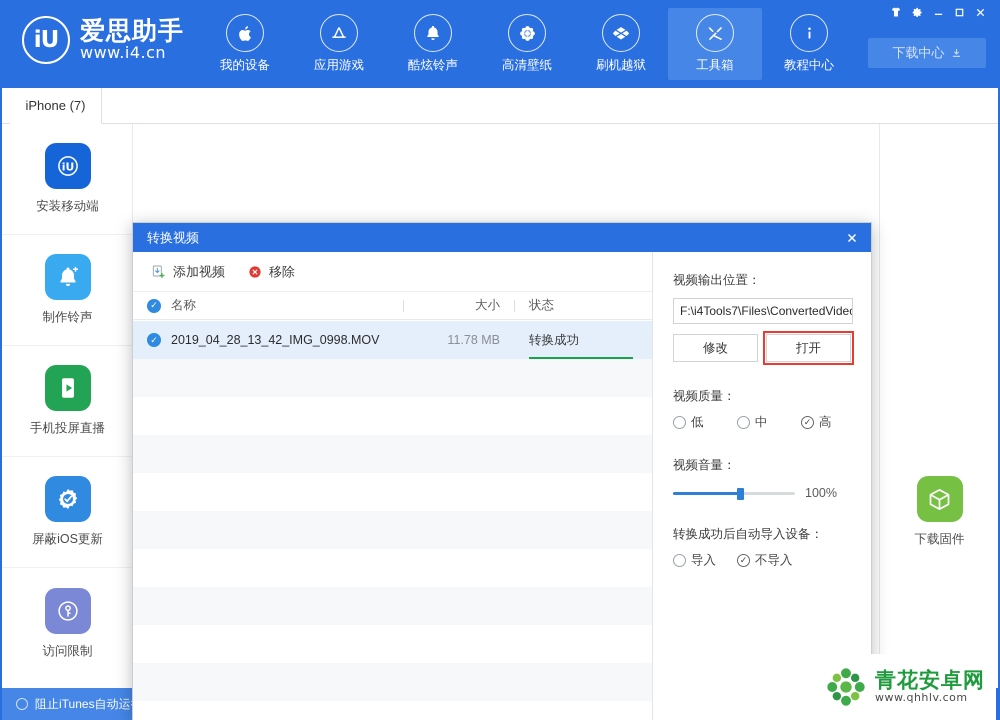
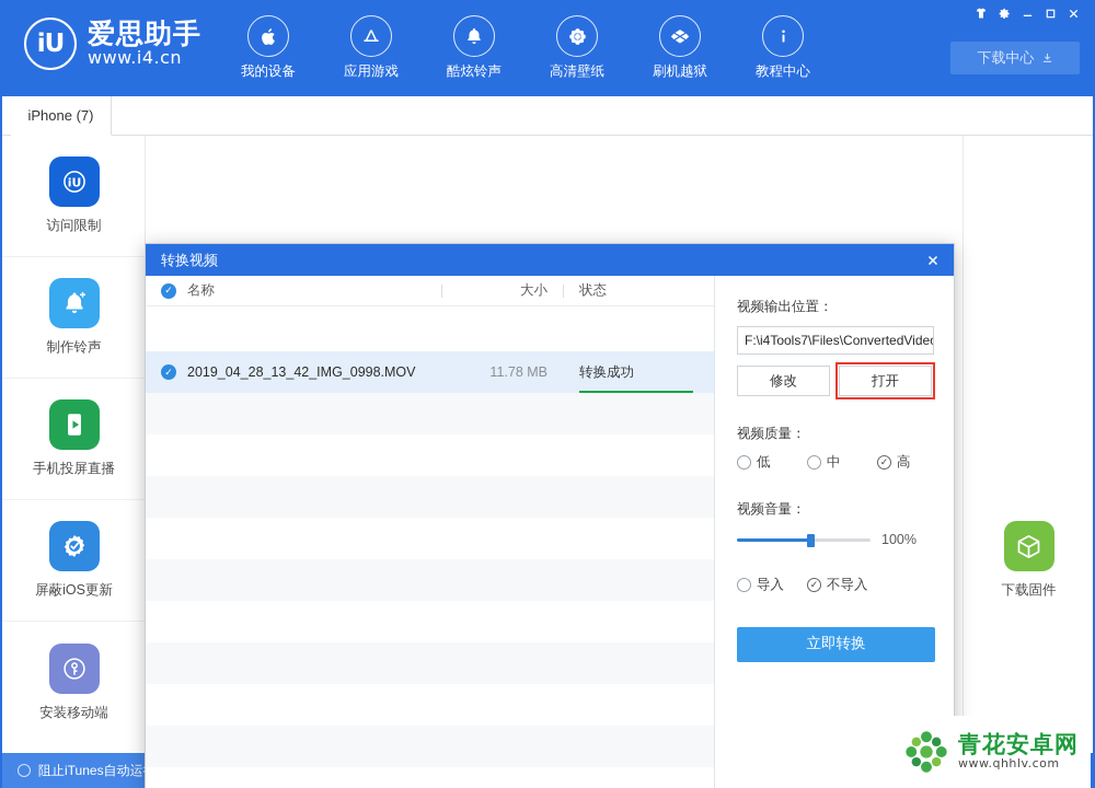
  iU
  爱思助手
  www.i4.cn
  我的设备
  应用游戏
  酷炫铃声
  高清壁纸
  刷机越狱
- 工具箱
  教程中心
  下载中心
  iPhone (7)
  iU
- 安装移动端
+ 访问限制
  制作铃声
  手机投屏直播
  屏蔽iOS更新
- 访问限制
+ 安装移动端
  下载固件
  转换视频
- 添加视频
- 移除
  ✓
  名称
  大小
  状态
  ✓
  2019_04_28_13_42_IMG_0998.MOV
  11.78 MB
  转换成功
  视频输出位置：
  F:\i4Tools7\Files\ConvertedVideo
  修改
  打开
  视频质量：
  低
  中
  ✓
  高
  视频音量：
  100%
- 转换成功后自动导入设备：
  导入
  ✓
  不导入
+ 立即转换
  阻止iTunes自动运
  青花安卓网
  www.qhhlv.com
